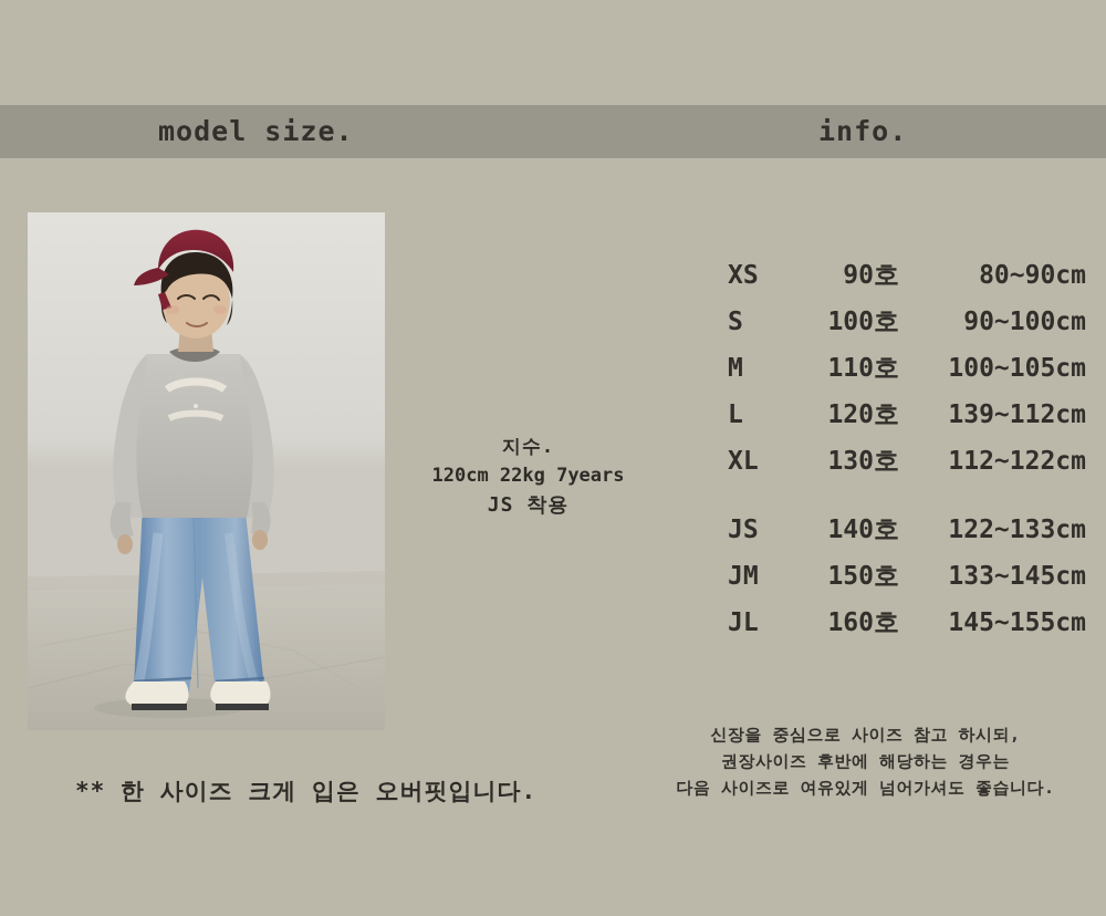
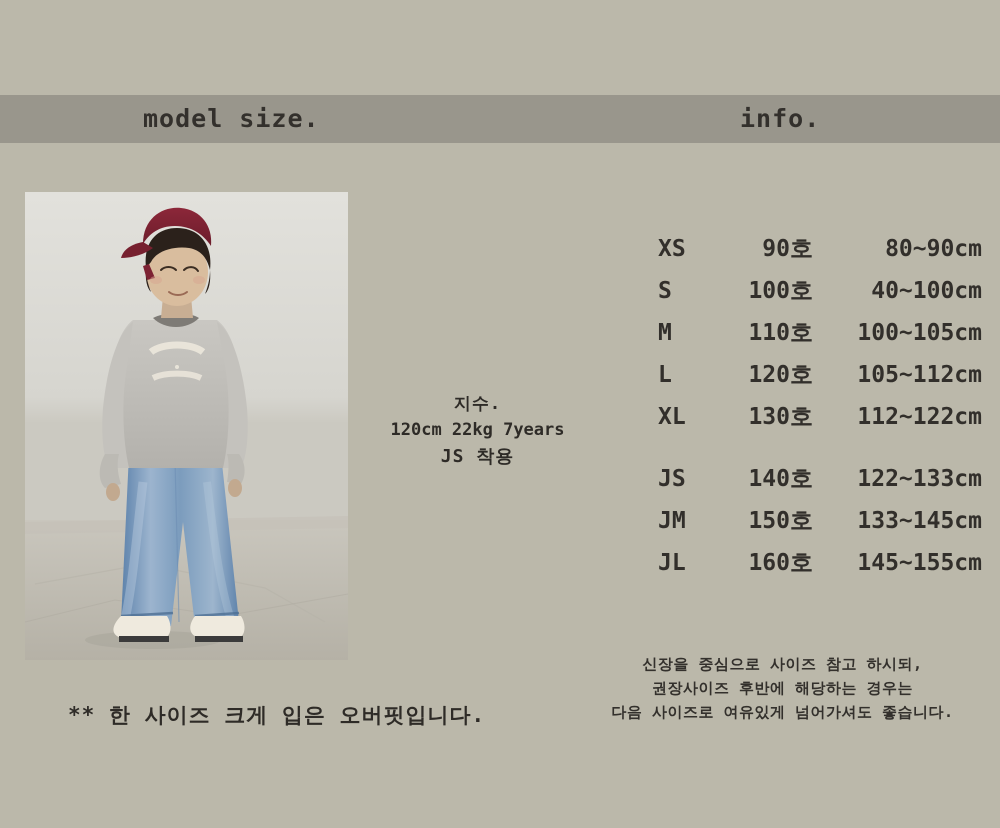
  model size.
  info.
  지수.
  120cm 22kg 7years
  JS 착용
  XS
  90호
  80~90cm
  S
  100호
- 90~100cm
+ 40~100cm
  M
  110호
  100~105cm
  L
  120호
- 139~112cm
+ 105~112cm
  XL
  130호
  112~122cm
  JS
  140호
  122~133cm
  JM
  150호
  133~145cm
  JL
  160호
  145~155cm
  ** 한 사이즈 크게 입은 오버핏입니다.
  신장을 중심으로 사이즈 참고 하시되,
  권장사이즈 후반에 해당하는 경우는
  다음 사이즈로 여유있게 넘어가셔도 좋습니다.
